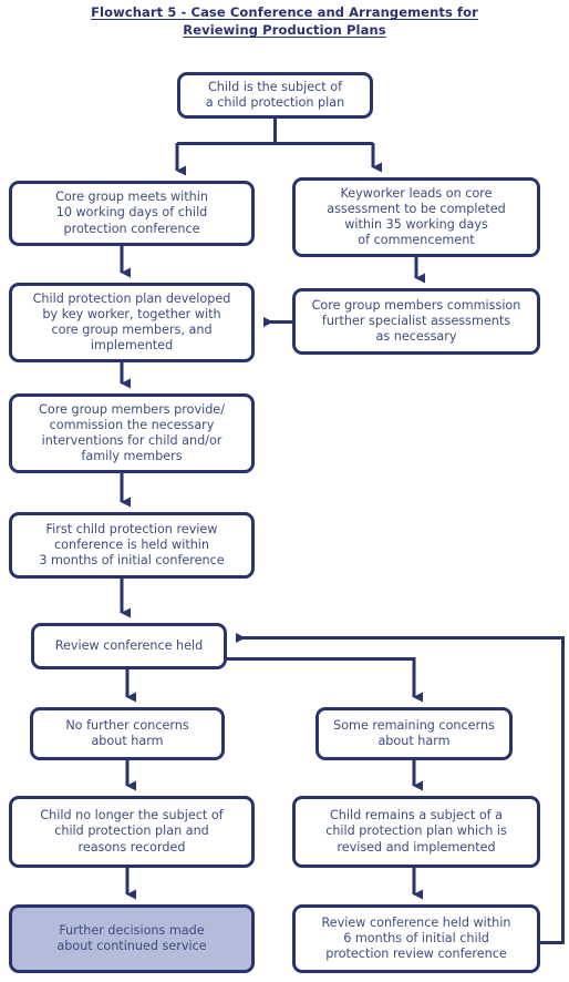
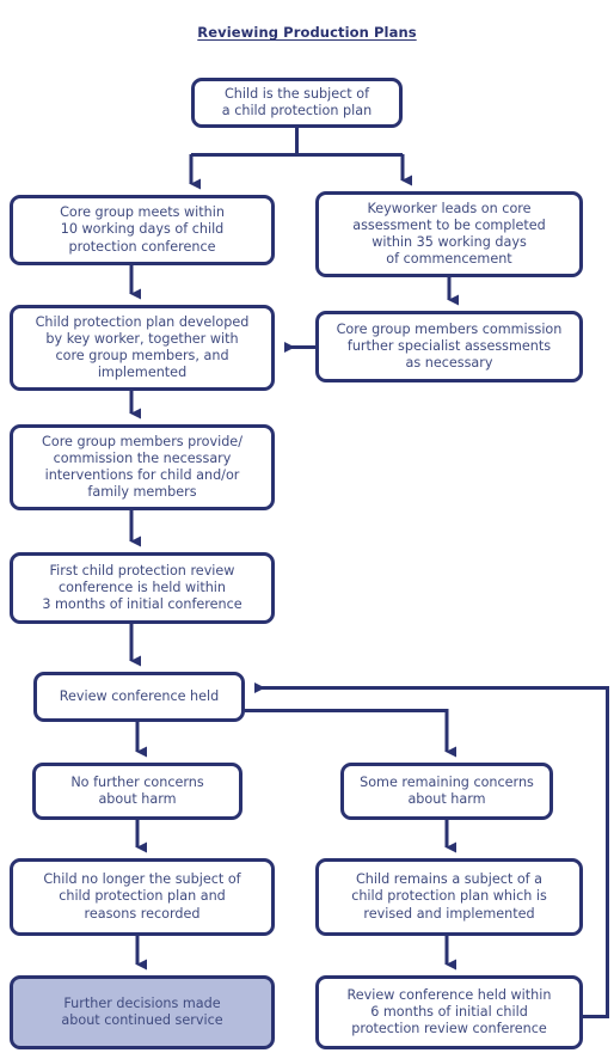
- Flowchart 5 - Case Conference and Arrangements for
  Reviewing Production Plans
  Child is the subject of
  a child protection plan
  Core group meets within
  10 working days of child
  protection conference
  Keyworker leads on core
  assessment to be completed
  within 35 working days
  of commencement
  Child protection plan developed
  by key worker, together with
  core group members, and
  implemented
  Core group members commission
  further specialist assessments
  as necessary
  Core group members provide/
  commission the necessary
  interventions for child and/or
  family members
  First child protection review
  conference is held within
  3 months of initial conference
  Review conference held
  No further concerns
  about harm
  Some remaining concerns
  about harm
  Child no longer the subject of
  child protection plan and
  reasons recorded
  Child remains a subject of a
  child protection plan which is
  revised and implemented
  Further decisions made
  about continued service
  Review conference held within
  6 months of initial child
  protection review conference
